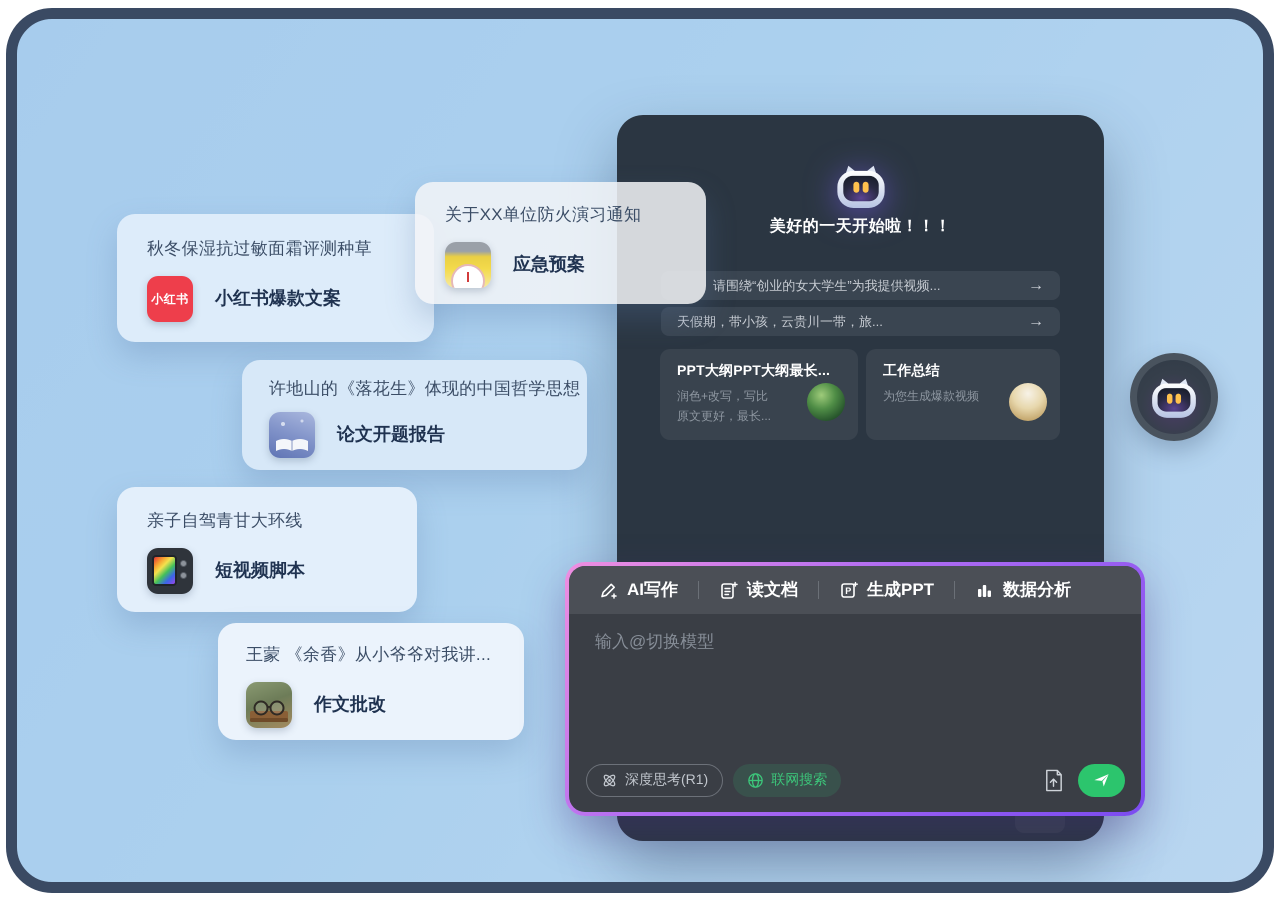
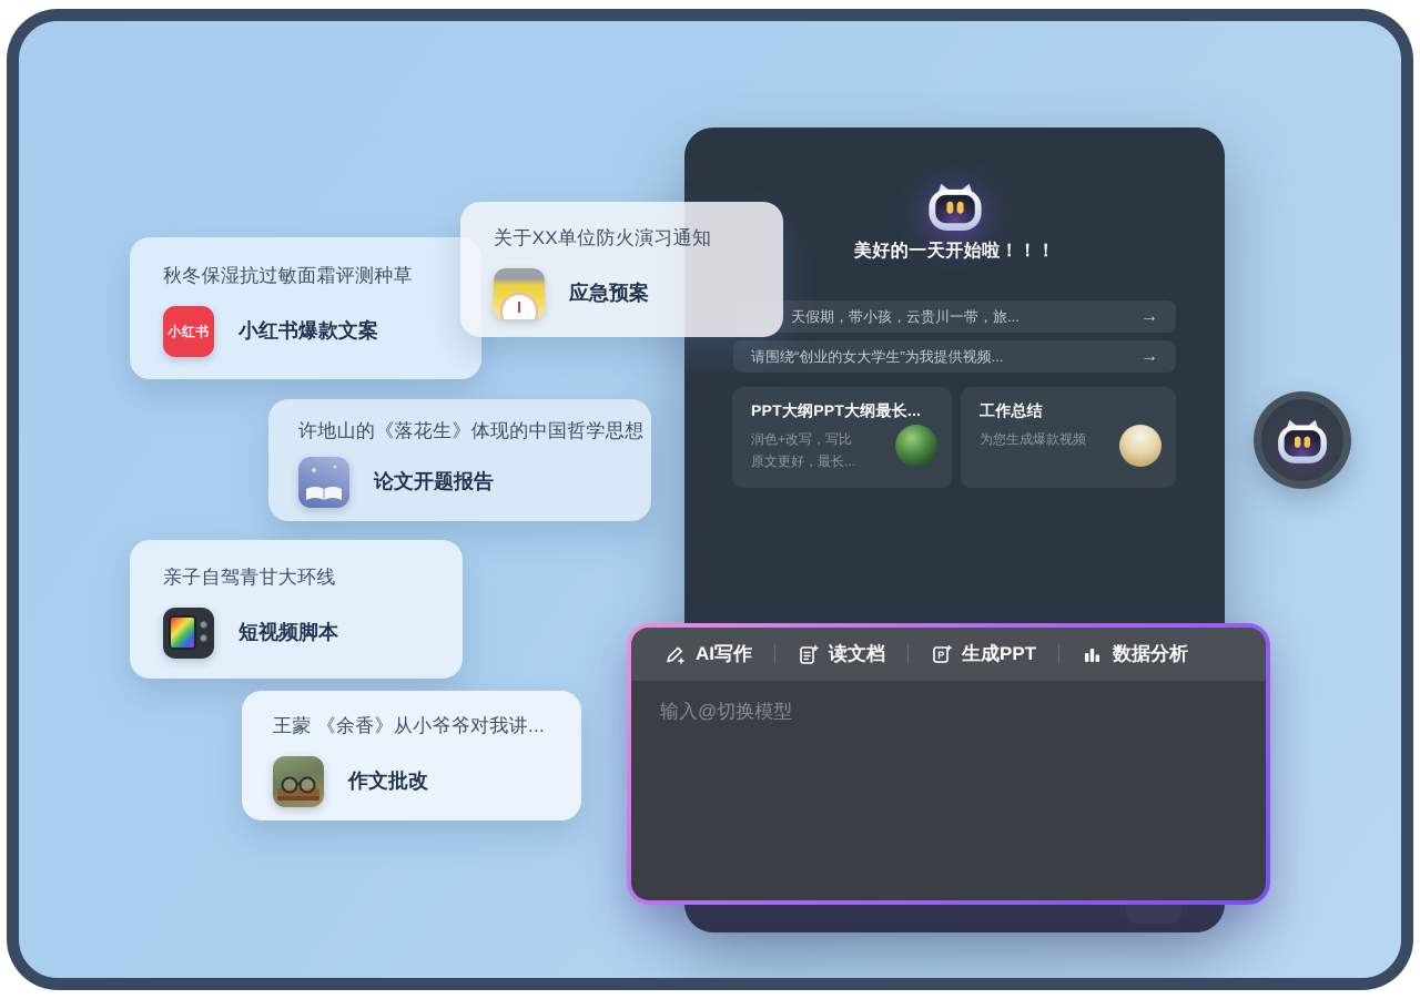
  美好的一天开始啦！！！
- 请围绕“创业的女大学生”为我提供视频...
+ 天假期，带小孩，云贵川一带，旅...
  →
- 天假期，带小孩，云贵川一带，旅...
+ 请围绕“创业的女大学生”为我提供视频...
  →
  PPT大纲PPT大纲最长...
  润色+改写，写比
  原文更好，最长...
  工作总结
  为您生成爆款视频
  秋冬保湿抗过敏面霜评测种草
  小红书
  小红书爆款文案
  关于XX单位防火演习通知
  应急预案
  许地山的《落花生》体现的中国哲学思想
  论文开题报告
  亲子自驾青甘大环线
  短视频脚本
  王蒙 《余香》从小爷爷对我讲...
  作文批改
  AI写作
  读文档
  P
  生成PPT
  数据分析
  输入@切换模型
- 深度思考(R1)
- 联网搜索
